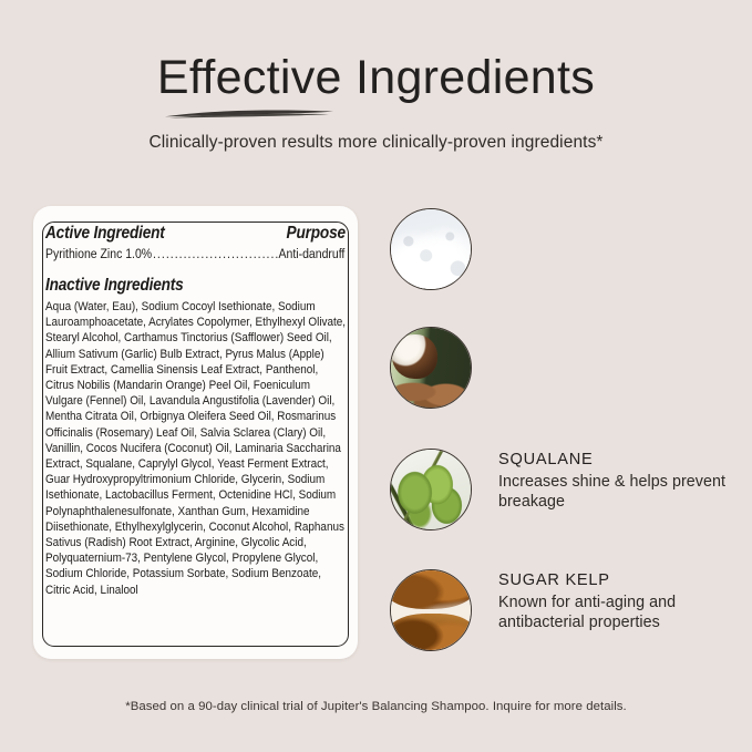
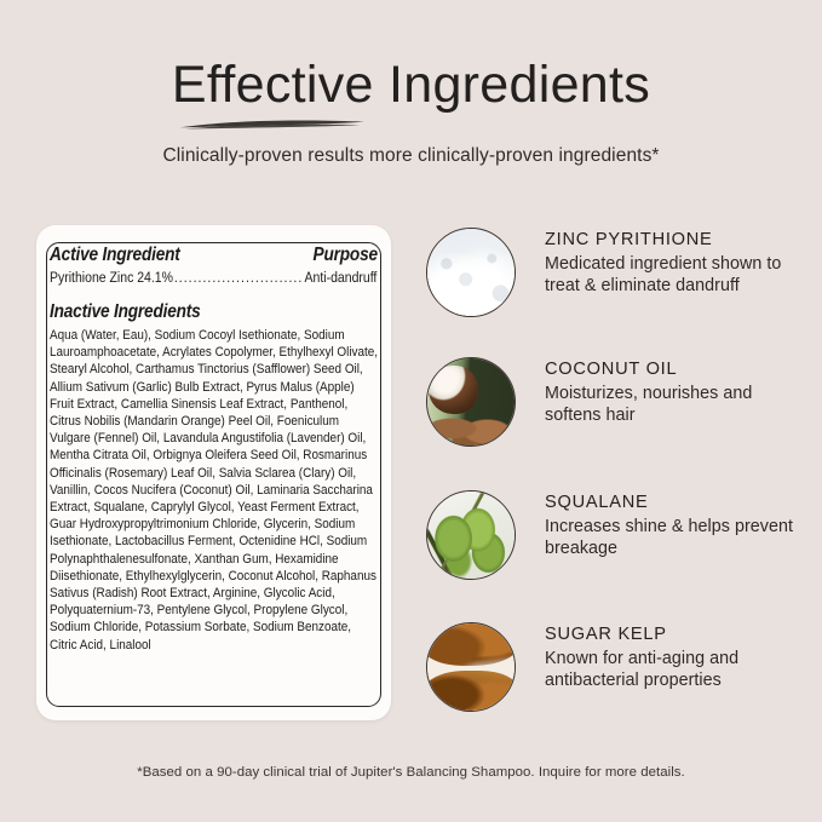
  Effective Ingredients
  Clinically-proven results more clinically-proven ingredients*
  Active Ingredient
  Purpose
- Pyrithione Zinc 1.0%
+ Pyrithione Zinc 24.1%
  Anti-dandruff
  Inactive Ingredients
  Aqua (Water, Eau), Sodium Cocoyl Isethionate, Sodium Lauroamphoacetate, Acrylates Copolymer, Ethylhexyl Olivate, Stearyl Alcohol, Carthamus Tinctorius (Safflower) Seed Oil, Allium Sativum (Garlic) Bulb Extract, Pyrus Malus (Apple) Fruit Extract, Camellia Sinensis Leaf Extract, Panthenol, Citrus Nobilis (Mandarin Orange) Peel Oil, Foeniculum Vulgare (Fennel) Oil, Lavandula Angustifolia (Lavender) Oil, Mentha Citrata Oil, Orbignya Oleifera Seed Oil, Rosmarinus Officinalis (Rosemary) Leaf Oil, Salvia Sclarea (Clary) Oil, Vanillin, Cocos Nucifera (Coconut) Oil, Laminaria Saccharina Extract, Squalane, Caprylyl Glycol, Yeast Ferment Extract, Guar Hydroxypropyltrimonium Chloride, Glycerin, Sodium Isethionate, Lactobacillus Ferment, Octenidine HCl, Sodium Polynaphthalenesulfonate, Xanthan Gum, Hexamidine Diisethionate, Ethylhexylglycerin, Coconut Alcohol, Raphanus Sativus (Radish) Root Extract, Arginine, Glycolic Acid, Polyquaternium-73, Pentylene Glycol, Propylene Glycol, Sodium Chloride, Potassium Sorbate, Sodium Benzoate, Citric Acid, Linalool
+ ZINC PYRITHIONE
+ Medicated ingredient shown to treat & eliminate dandruff
+ COCONUT OIL
+ Moisturizes, nourishes and softens hair
  SQUALANE
  Increases shine & helps prevent breakage
  SUGAR KELP
  Known for anti-aging and antibacterial properties
  *Based on a 90-day clinical trial of Jupiter's Balancing Shampoo. Inquire for more details.
